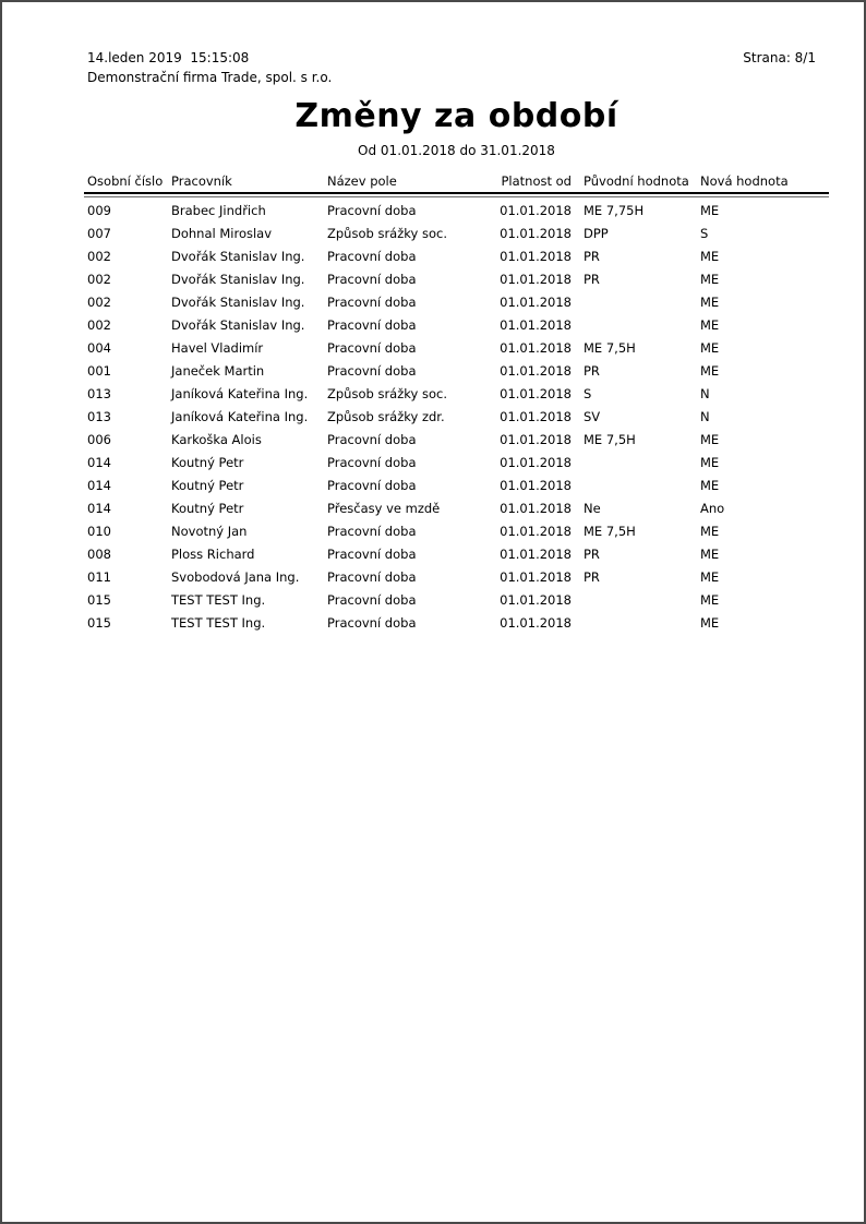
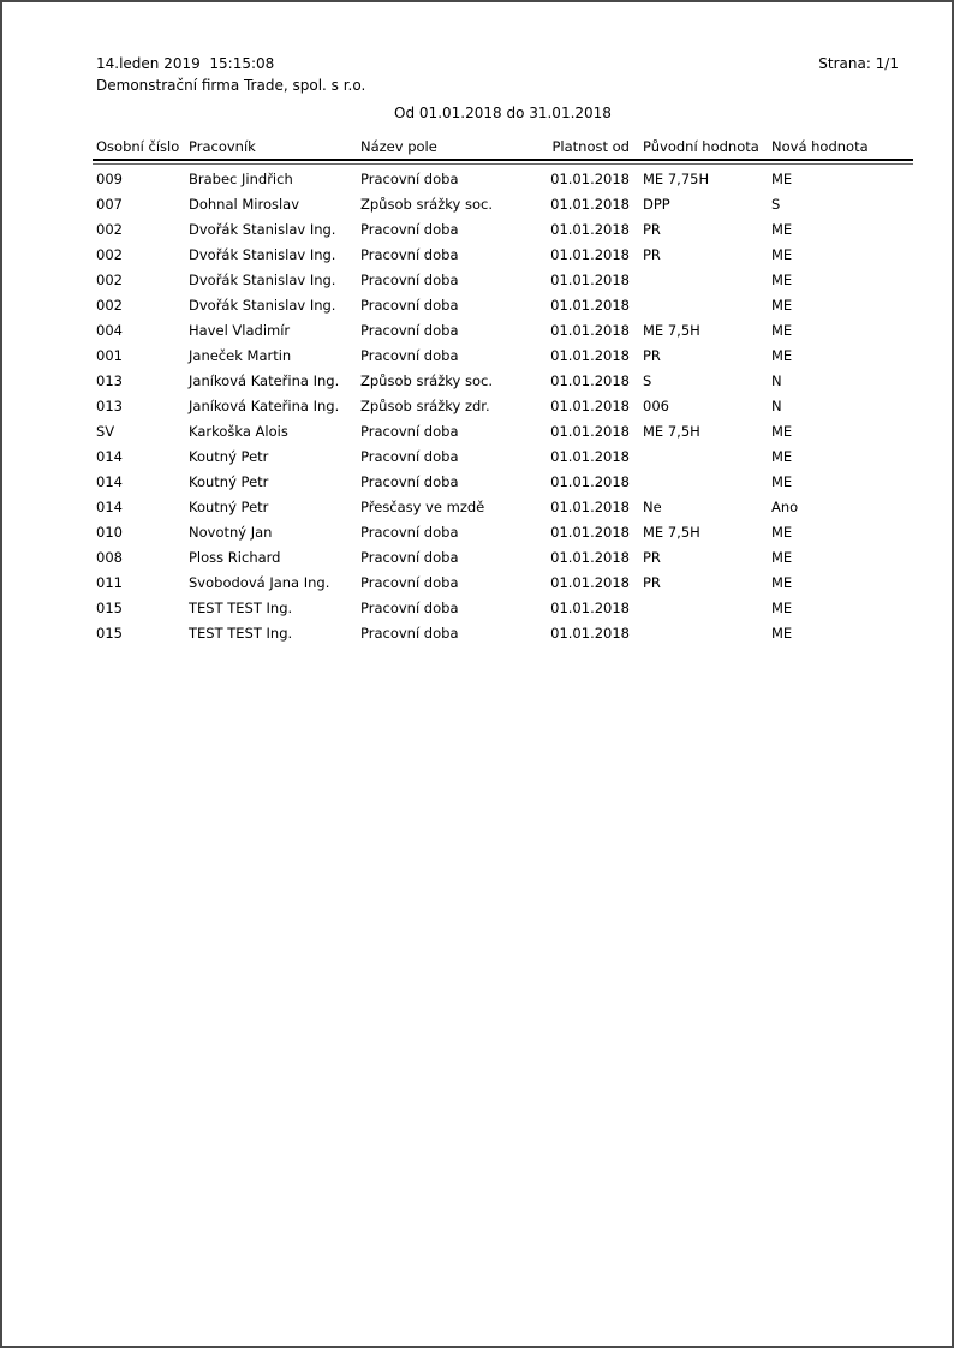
  14.leden 2019 15:15:08
  Demonstrační firma Trade, spol. s r.o.
- Strana: 8/1
+ Strana: 1/1
- Změny za období
  Od 01.01.2018 do 31.01.2018
  Osobní číslo
  Pracovník
  Název pole
  Platnost od
  Původní hodnota
  Nová hodnota
  009
  Brabec Jindřich
  Pracovní doba
  01.01.2018
  ME 7,75H
  ME
  007
  Dohnal Miroslav
  Způsob srážky soc.
  01.01.2018
  DPP
  S
  002
  Dvořák Stanislav Ing.
  Pracovní doba
  01.01.2018
  PR
  ME
  002
  Dvořák Stanislav Ing.
  Pracovní doba
  01.01.2018
  PR
  ME
  002
  Dvořák Stanislav Ing.
  Pracovní doba
  01.01.2018
  ME
  002
  Dvořák Stanislav Ing.
  Pracovní doba
  01.01.2018
  ME
  004
  Havel Vladimír
  Pracovní doba
  01.01.2018
  ME 7,5H
  ME
  001
  Janeček Martin
  Pracovní doba
  01.01.2018
  PR
  ME
  013
  Janíková Kateřina Ing.
  Způsob srážky soc.
  01.01.2018
  S
  N
  013
  Janíková Kateřina Ing.
  Způsob srážky zdr.
  01.01.2018
- SV
+ 006
  N
- 006
+ SV
  Karkoška Alois
  Pracovní doba
  01.01.2018
  ME 7,5H
  ME
  014
  Koutný Petr
  Pracovní doba
  01.01.2018
  ME
  014
  Koutný Petr
  Pracovní doba
  01.01.2018
  ME
  014
  Koutný Petr
  Přesčasy ve mzdě
  01.01.2018
  Ne
  Ano
  010
  Novotný Jan
  Pracovní doba
  01.01.2018
  ME 7,5H
  ME
  008
  Ploss Richard
  Pracovní doba
  01.01.2018
  PR
  ME
  011
  Svobodová Jana Ing.
  Pracovní doba
  01.01.2018
  PR
  ME
  015
  TEST TEST Ing.
  Pracovní doba
  01.01.2018
  ME
  015
  TEST TEST Ing.
  Pracovní doba
  01.01.2018
  ME
